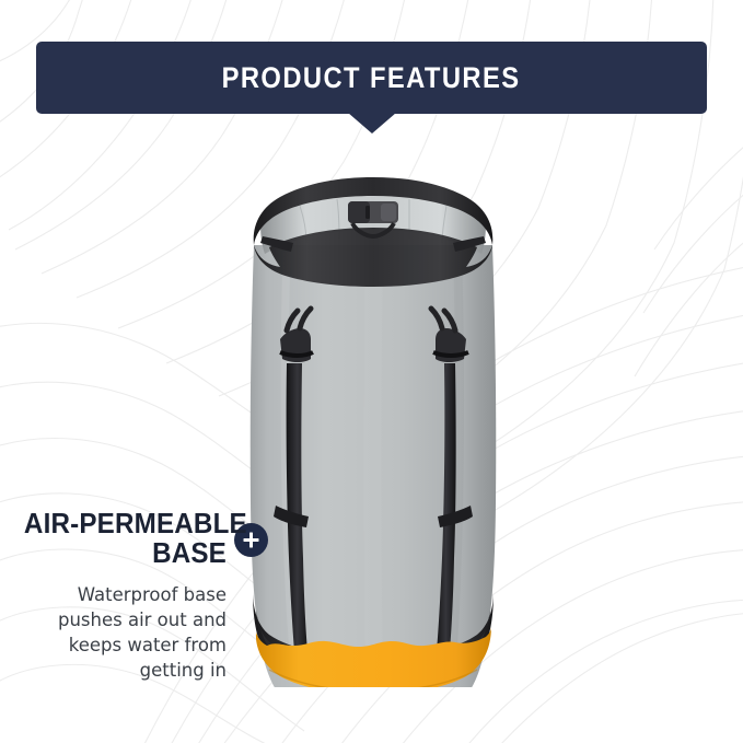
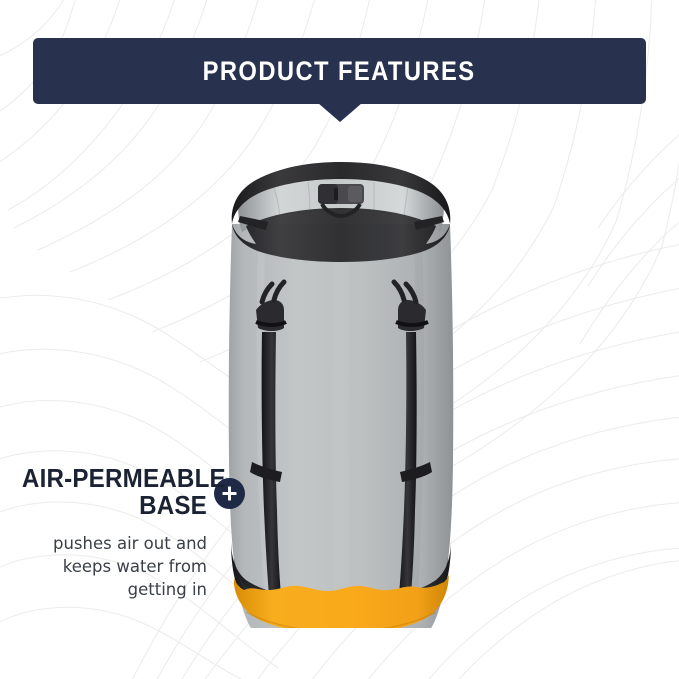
  PRODUCT FEATURES
  AIR-PERMEABLE
  BASE
- Waterproof base
  pushes air out and
  keeps water from
  getting in
